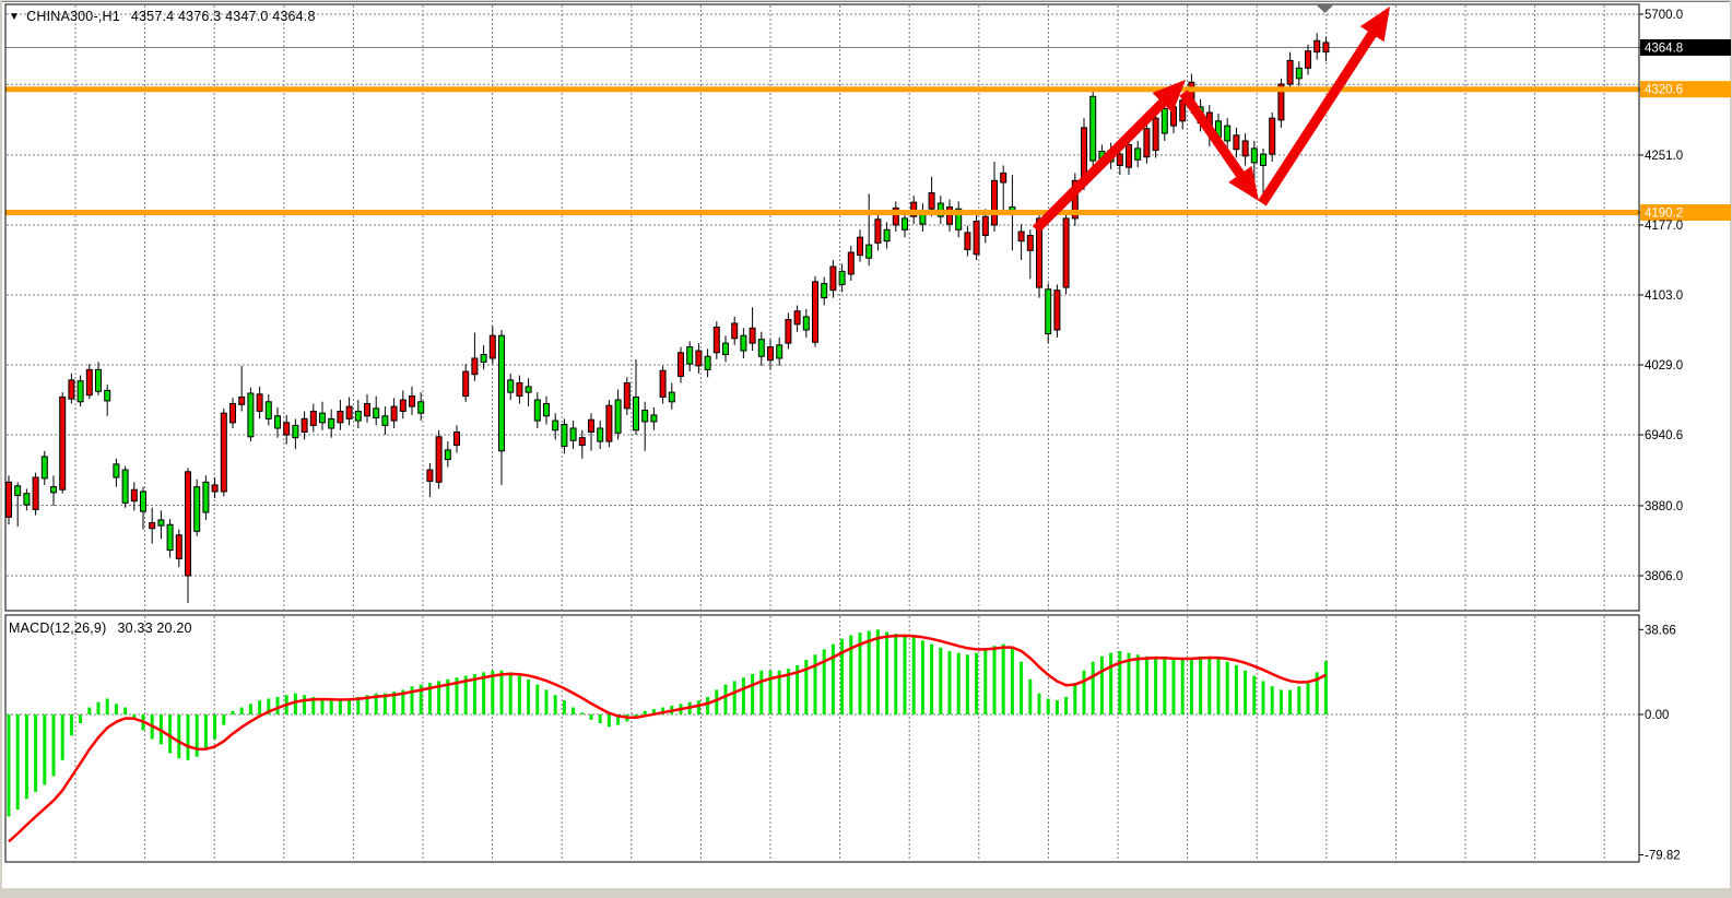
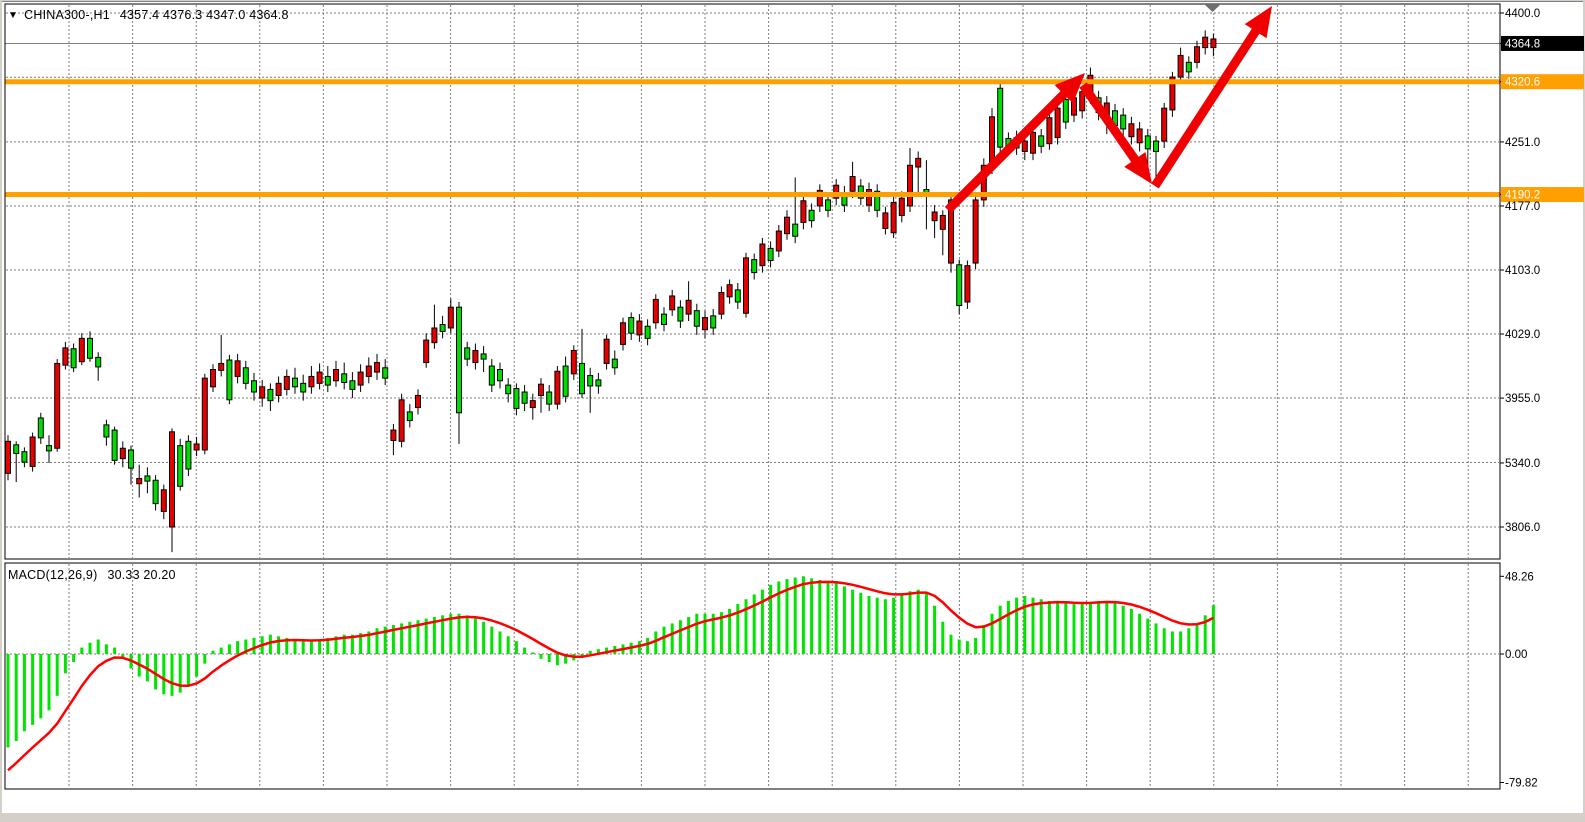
- 5700.0
+ 4400.0
  4364.8
  4320.6
  4251.0
  4190.2
  4177.0
  4103.0
  4029.0
- 6940.6
+ 3955.0
- 3880.0
+ 5340.0
  3806.0
- 38.66
+ 48.26
  0.00
  -79.82
  ▼ CHINA300-,H1 4357.4 4376.3 4347.0 4364.8
  MACD(12,26,9) 30.33 20.20
